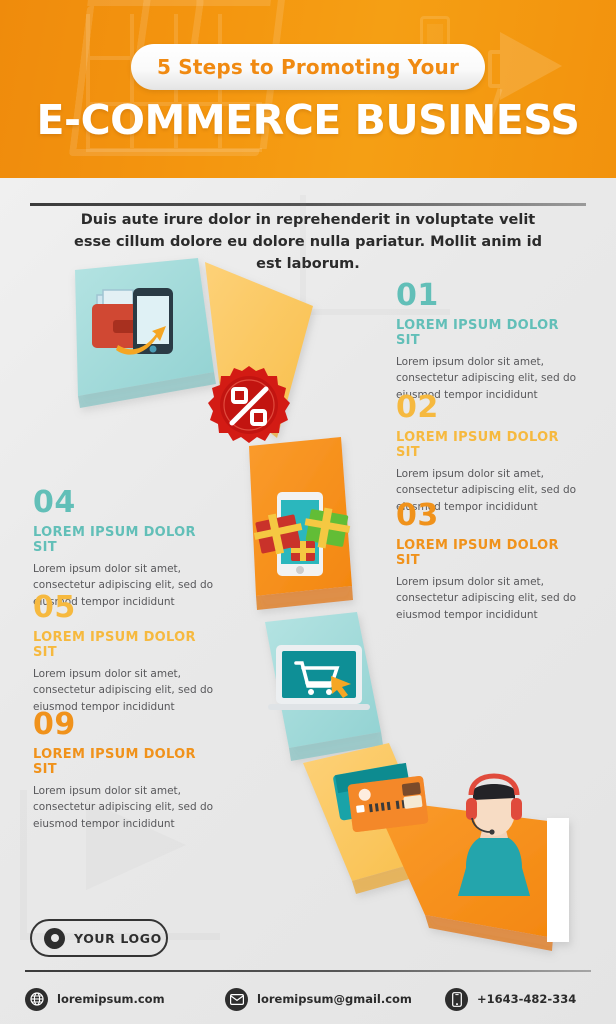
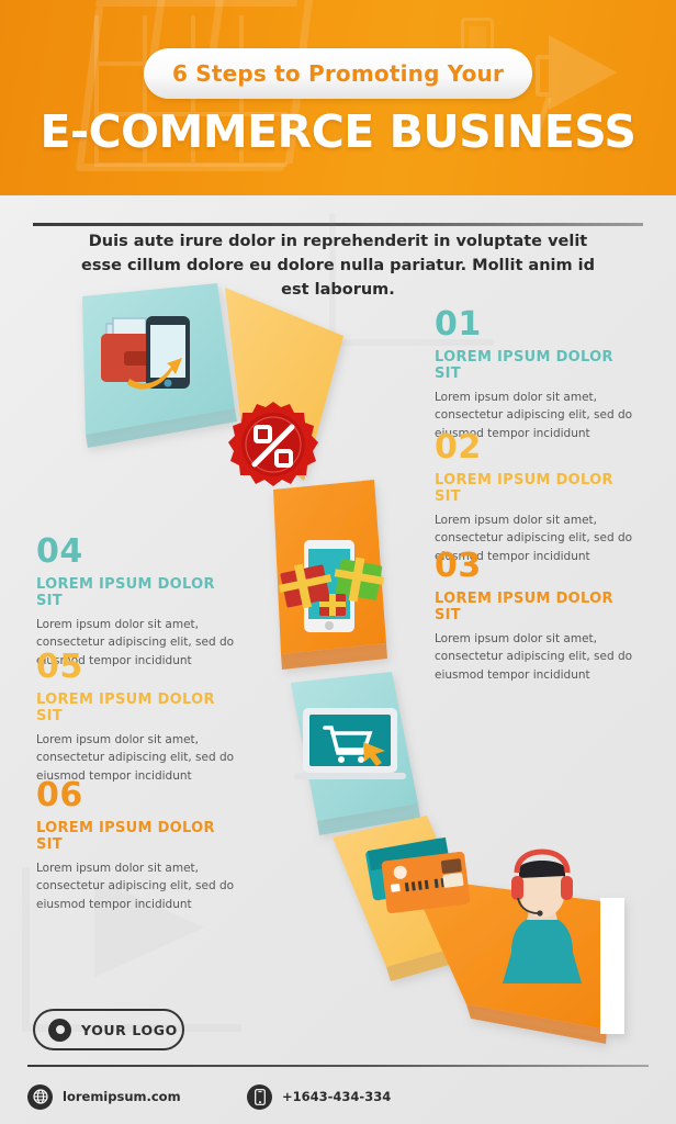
- 5 Steps to Promoting Your
+ 6 Steps to Promoting Your
  E-COMMERCE BUSINESS
  Duis aute irure dolor in reprehenderit in voluptate velit esse cillum dolore eu dolore nulla pariatur. Mollit anim id est laborum.
  01
  LOREM IPSUM DOLOR SIT
  Lorem ipsum dolor sit amet, consectetur adipiscing elit, sed do eiusmod tempor incididunt
  02
  LOREM IPSUM DOLOR SIT
  Lorem ipsum dolor sit amet, consectetur adipiscing elit, sed do eiusmod tempor incididunt
  03
  LOREM IPSUM DOLOR SIT
  Lorem ipsum dolor sit amet, consectetur adipiscing elit, sed do eiusmod tempor incididunt
  04
  LOREM IPSUM DOLOR SIT
  Lorem ipsum dolor sit amet, consectetur adipiscing elit, sed do eiusmod tempor incididunt
  05
  LOREM IPSUM DOLOR SIT
  Lorem ipsum dolor sit amet, consectetur adipiscing elit, sed do eiusmod tempor incididunt
- 09
+ 06
  LOREM IPSUM DOLOR SIT
  Lorem ipsum dolor sit amet, consectetur adipiscing elit, sed do eiusmod tempor incididunt
  YOUR LOGO
  loremipsum.com
- loremipsum@gmail.com
- +1643-482-334
+ +1643-434-334
